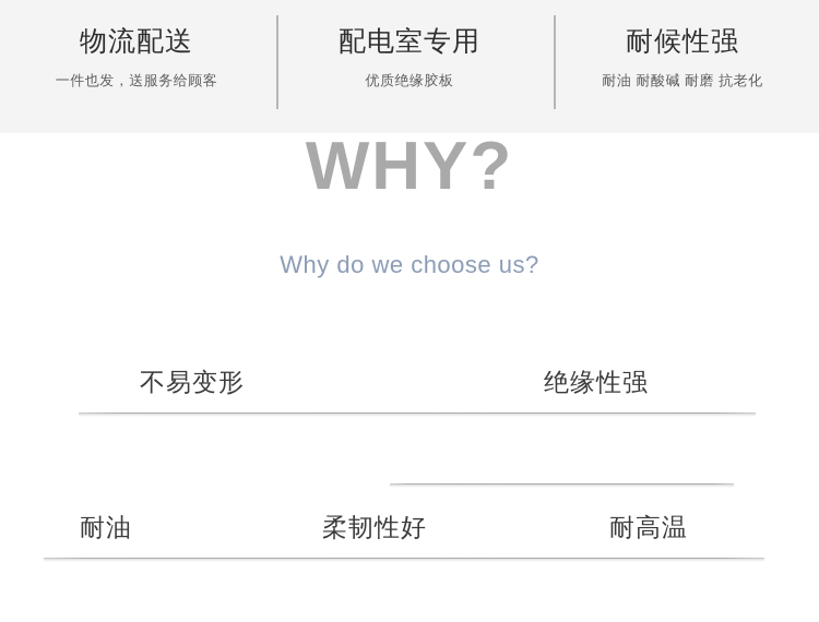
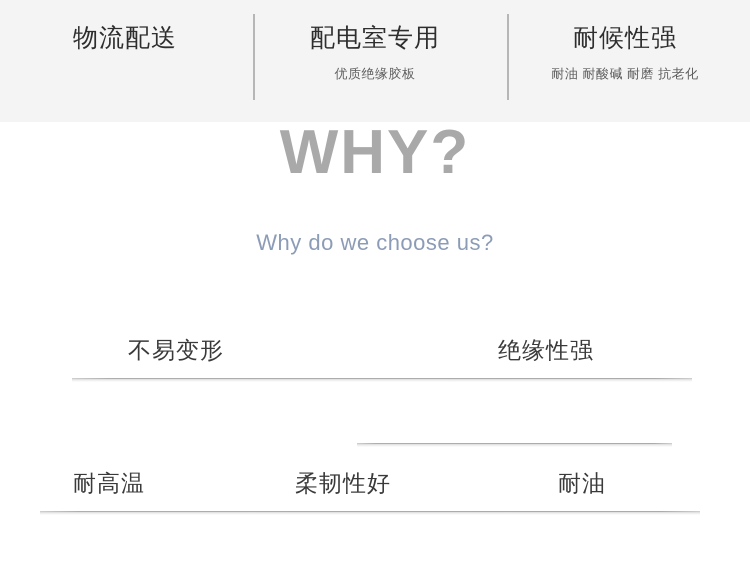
  物流配送
- 一件也发，送服务给顾客
  配电室专用
  优质绝缘胶板
  耐候性强
  耐油 耐酸碱 耐磨 抗老化
  WHY?
  Why do we choose us?
  不易变形
  绝缘性强
- 耐油
+ 耐高温
  柔韧性好
- 耐高温
+ 耐油
